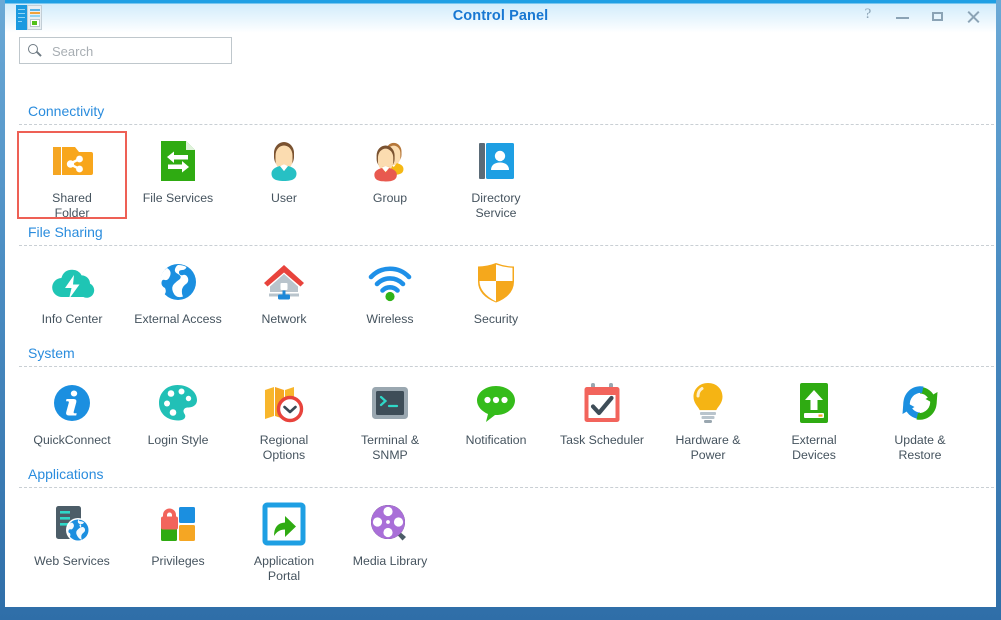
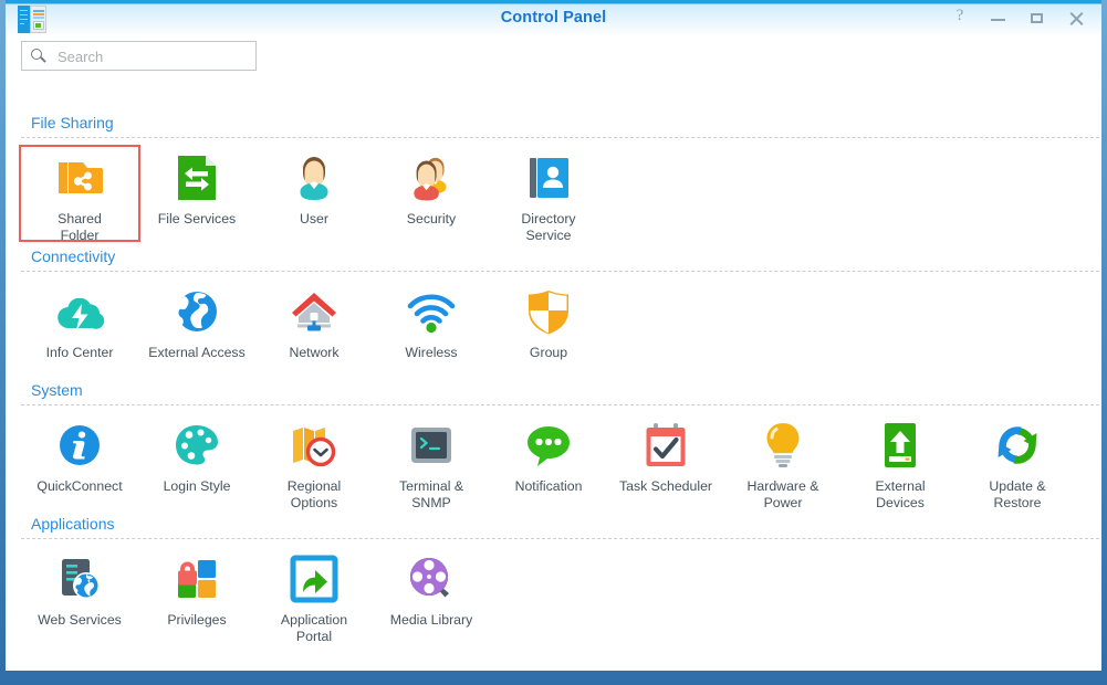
  Control Panel
  Search
- Connectivity
+ File Sharing
  Shared
  Folder
  File Services
  User
- Group
+ Security
  Directory
  Service
- File Sharing
+ Connectivity
  Info Center
  External Access
  Network
  Wireless
- Security
+ Group
  System
  QuickConnect
  Login Style
  Regional
  Options
  Terminal &
  SNMP
  Notification
  Task Scheduler
  Hardware &
  Power
  External
  Devices
  Update &
  Restore
  Applications
  Web Services
  Privileges
  Application
  Portal
  Media Library
